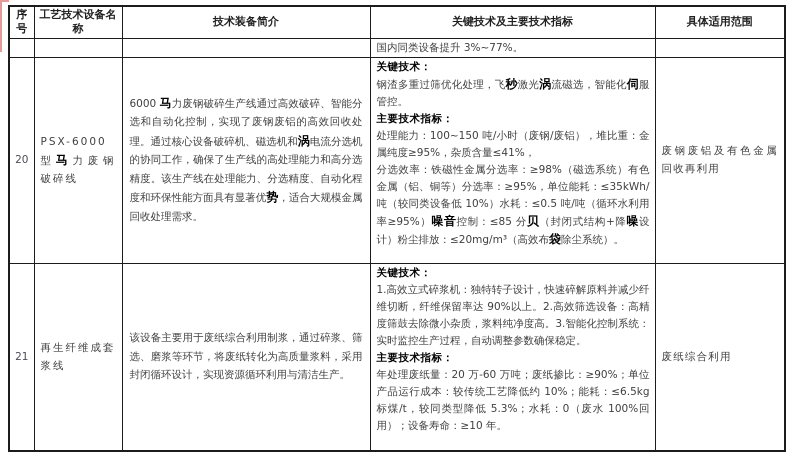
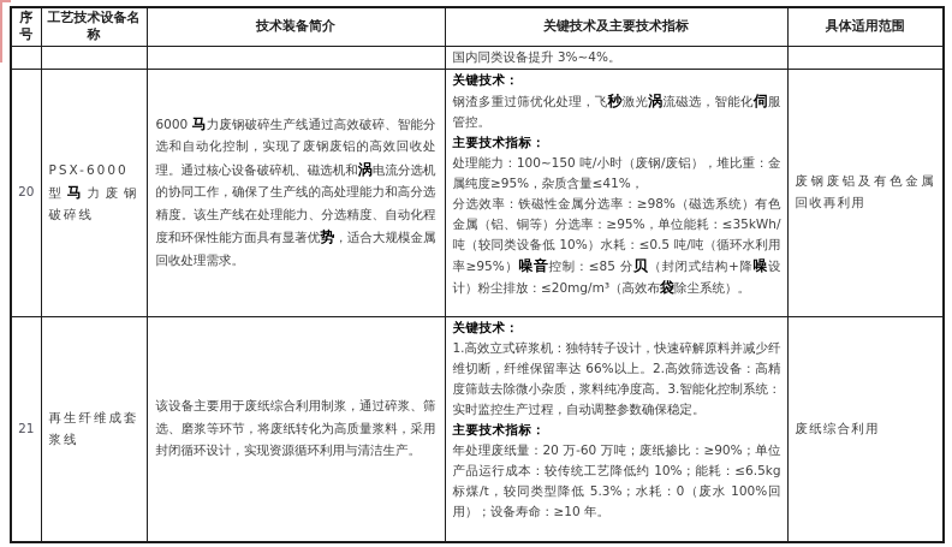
  序号	工艺技术设备名称	技术装备简介	关键技术及主要技术指标	具体适用范围
- 			国内同类设备提升 3%~77%。
+ 			国内同类设备提升 3%~4%。
  20	PSX-6000 型马力废钢破碎线	6000 马力废钢破碎生产线通过高效破碎、智能分选和自动化控制，实现了废钢废铝的高效回收处理。通过核心设备破碎机、磁选机和涡电流分选机的协同工作，确保了生产线的高处理能力和高分选精度。该生产线在处理能力、分选精度、自动化程度和环保性能方面具有显著优势，适合大规模金属回收处理需求。	关键技术：钢渣多重过筛优化处理，飞秒激光涡流磁选，智能化伺服管控。主要技术指标：处理能力：100~150 吨/小时（废钢/废铝），堆比重：金属纯度≥95%，杂质含量≤41%，分选效率：铁磁性金属分选率：≥98%（磁选系统）有色金属（铝、铜等）分选率：≥95%，单位能耗：≤35kWh/吨（较同类设备低 10%）水耗：≤0.5 吨/吨（循环水利用率≥95%）噪音控制：≤85 分贝（封闭式结构+降噪设计）粉尘排放：≤20mg/m³（高效布袋除尘系统）。	废钢废铝及有色金属回收再利用
- 21	再生纤维成套浆线	该设备主要用于废纸综合利用制浆，通过碎浆、筛选、磨浆等环节，将废纸转化为高质量浆料，采用封闭循环设计，实现资源循环利用与清洁生产。	关键技术：1.高效立式碎浆机：独特转子设计，快速碎解原料并减少纤维切断，纤维保留率达 90%以上。2.高效筛选设备：高精度筛鼓去除微小杂质，浆料纯净度高。3.智能化控制系统：实时监控生产过程，自动调整参数确保稳定。主要技术指标：年处理废纸量：20 万-60 万吨；废纸掺比：≥90%；单位产品运行成本：较传统工艺降低约 10%；能耗：≤6.5kg 标煤/t，较同类型降低 5.3%；水耗：0（废水 100%回用）；设备寿命：≥10 年。	废纸综合利用
+ 21	再生纤维成套浆线	该设备主要用于废纸综合利用制浆，通过碎浆、筛选、磨浆等环节，将废纸转化为高质量浆料，采用封闭循环设计，实现资源循环利用与清洁生产。	关键技术：1.高效立式碎浆机：独特转子设计，快速碎解原料并减少纤维切断，纤维保留率达 66%以上。2.高效筛选设备：高精度筛鼓去除微小杂质，浆料纯净度高。3.智能化控制系统：实时监控生产过程，自动调整参数确保稳定。主要技术指标：年处理废纸量：20 万-60 万吨；废纸掺比：≥90%；单位产品运行成本：较传统工艺降低约 10%；能耗：≤6.5kg 标煤/t，较同类型降低 5.3%；水耗：0（废水 100%回用）；设备寿命：≥10 年。	废纸综合利用
